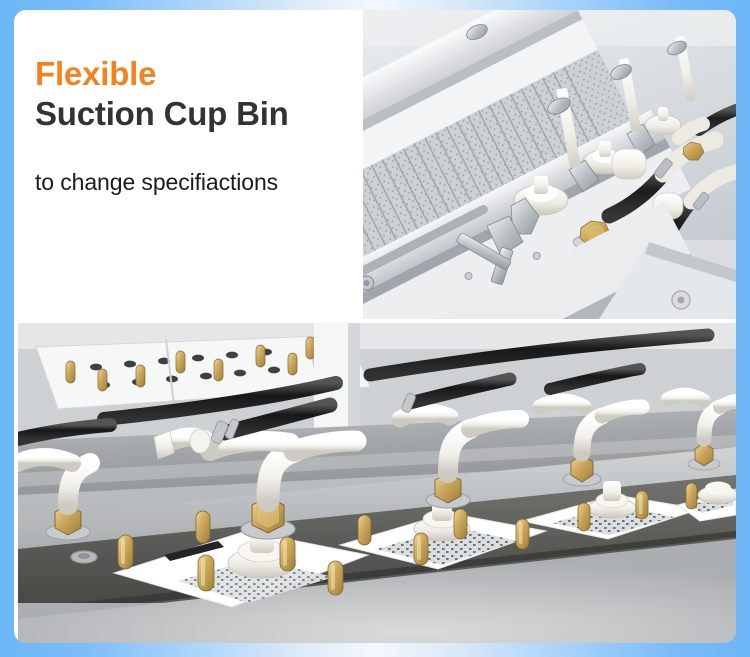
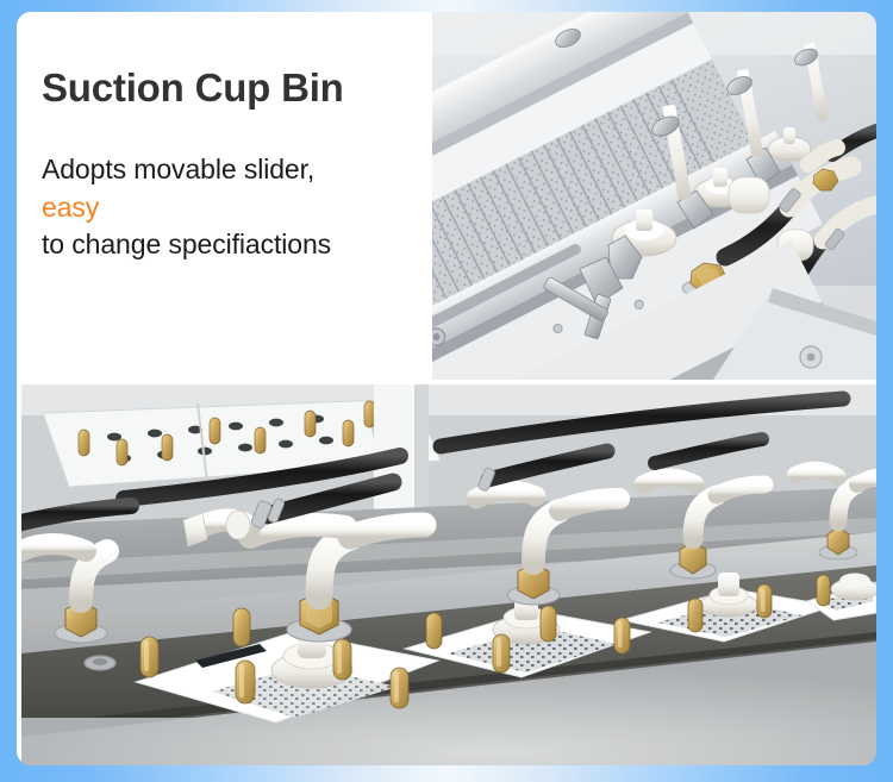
- Flexible
  Suction Cup Bin
+ Adopts movable slider,
+ easy
  to change specifiactions
